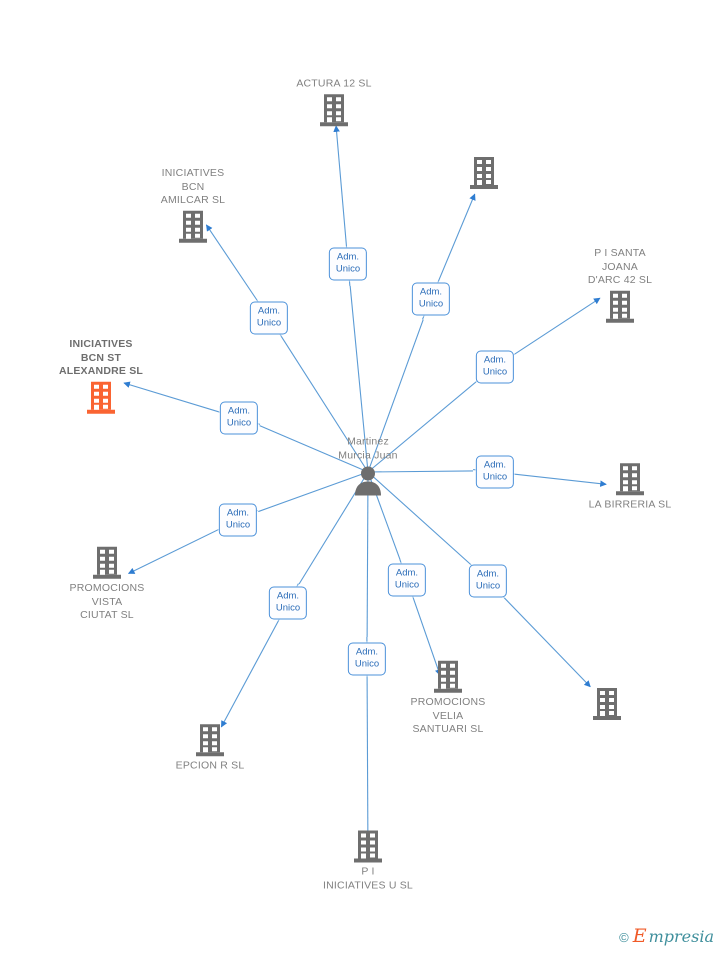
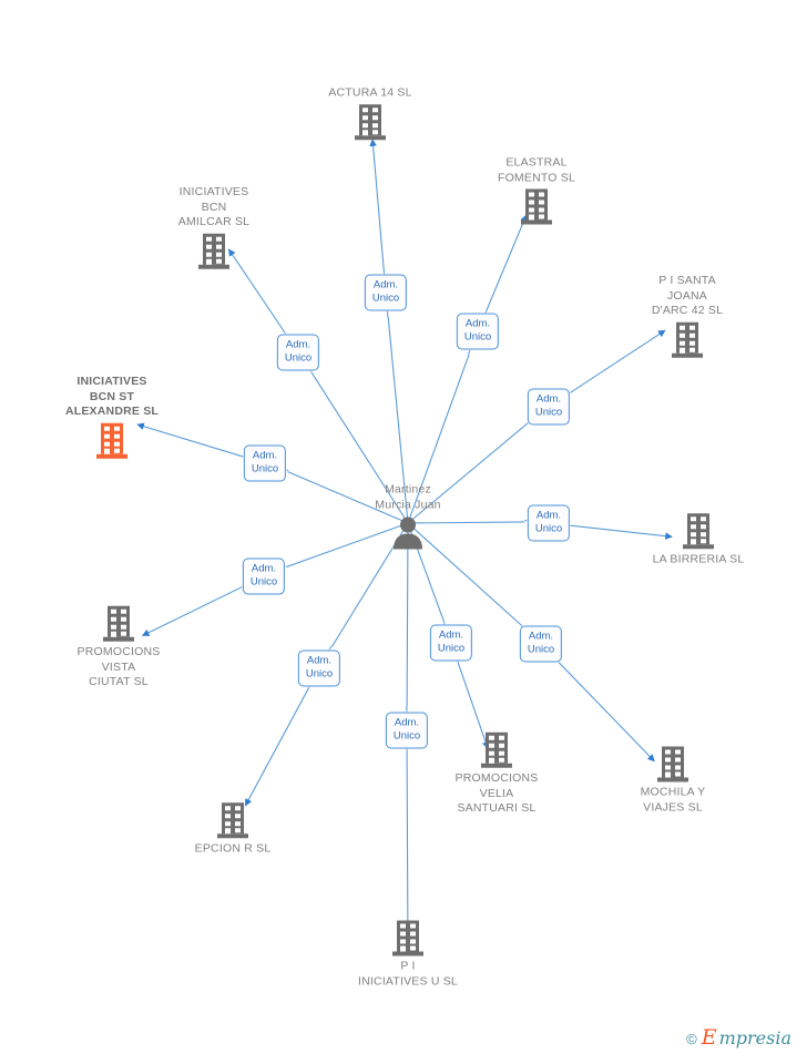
  Martinez
  Murcia Juan
- ACTURA 12 SL
+ ACTURA 14 SL
  INICIATIVES
  BCN
  AMILCAR SL
+ ELASTRAL
+ FOMENTO SL
  P I SANTA
  JOANA
  D'ARC 42 SL
  INICIATIVES
  BCN ST
  ALEXANDRE SL
  LA BIRRERIA SL
  PROMOCIONS
  VISTA
  CIUTAT SL
  EPCION R SL
  PROMOCIONS
  VELIA
  SANTUARI SL
+ MOCHILA Y
+ VIAJES SL
  P I
  INICIATIVES U SL
  Adm.
  Unico
  Adm.
  Unico
  Adm.
  Unico
  Adm.
  Unico
  Adm.
  Unico
  Adm.
  Unico
  Adm.
  Unico
  Adm.
  Unico
  Adm.
  Unico
  Adm.
  Unico
  Adm.
  Unico
  ©
  E
  mpresia
